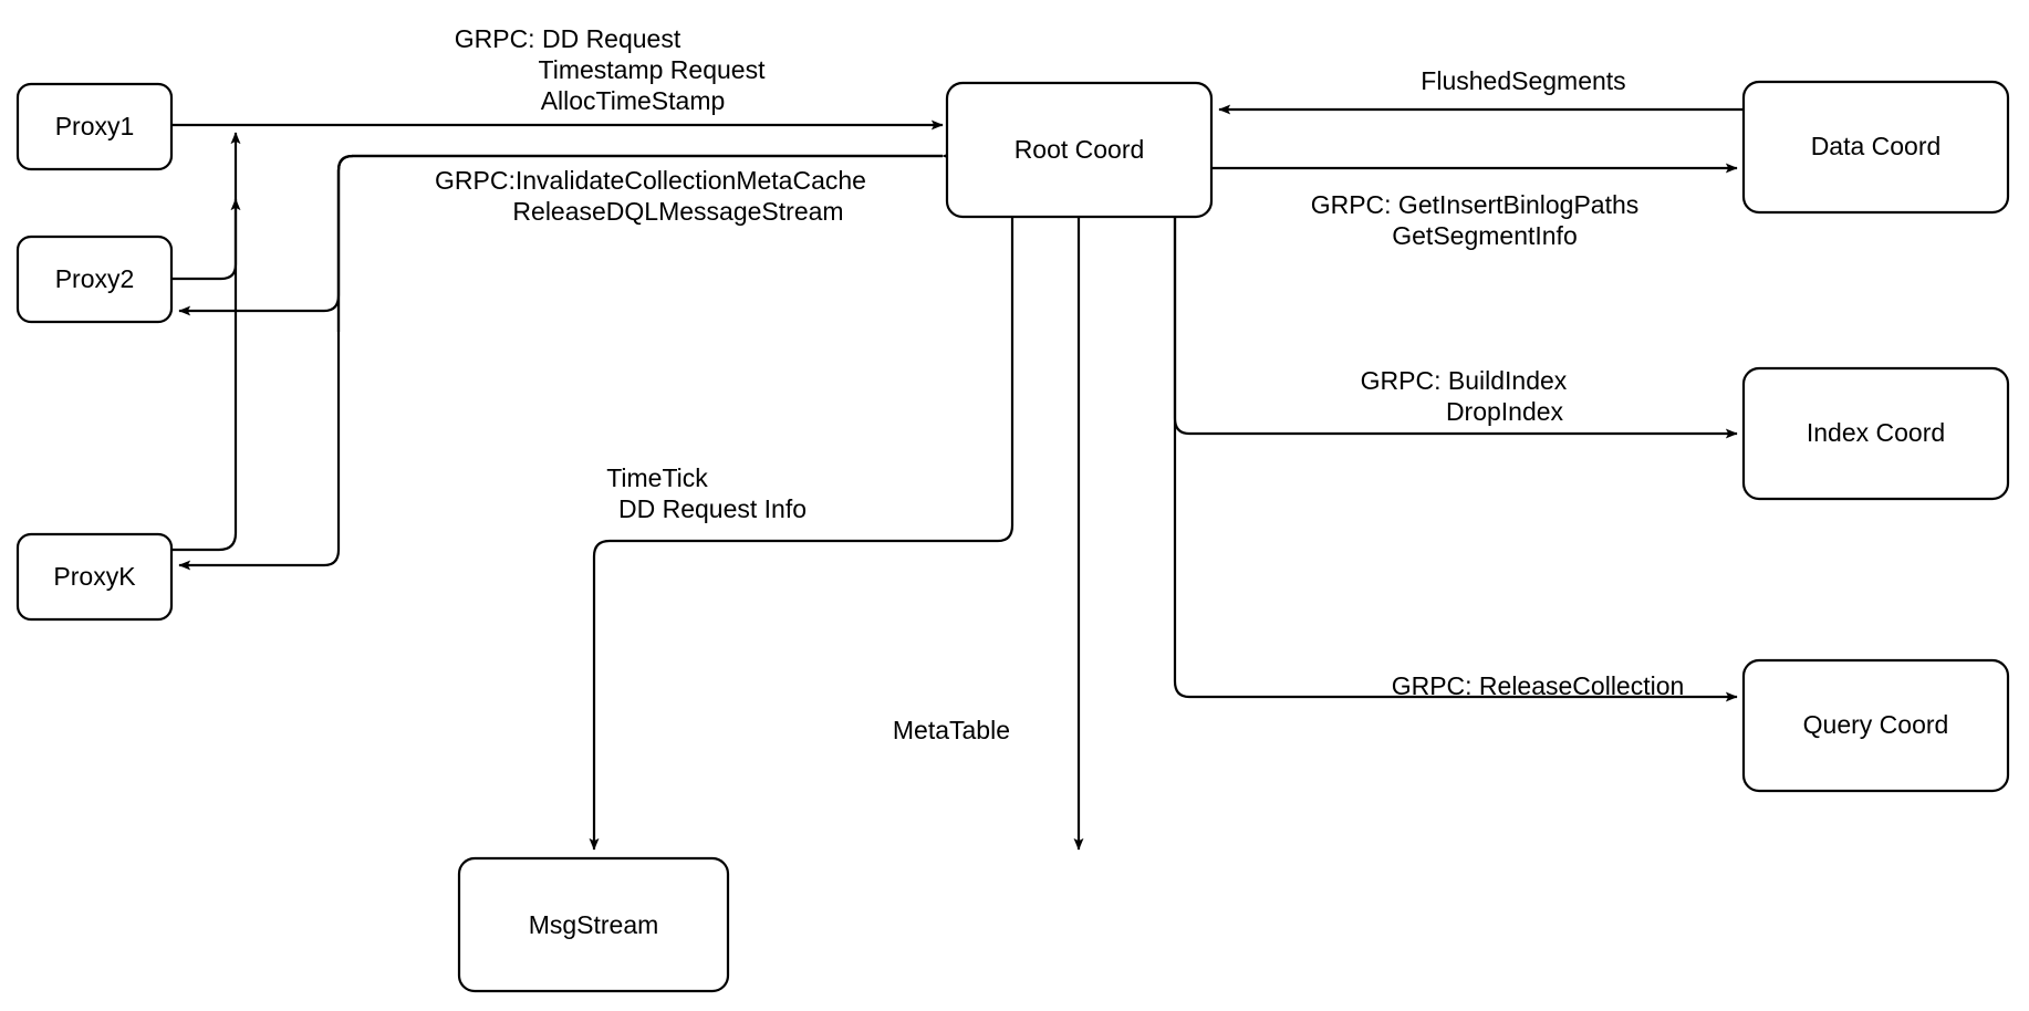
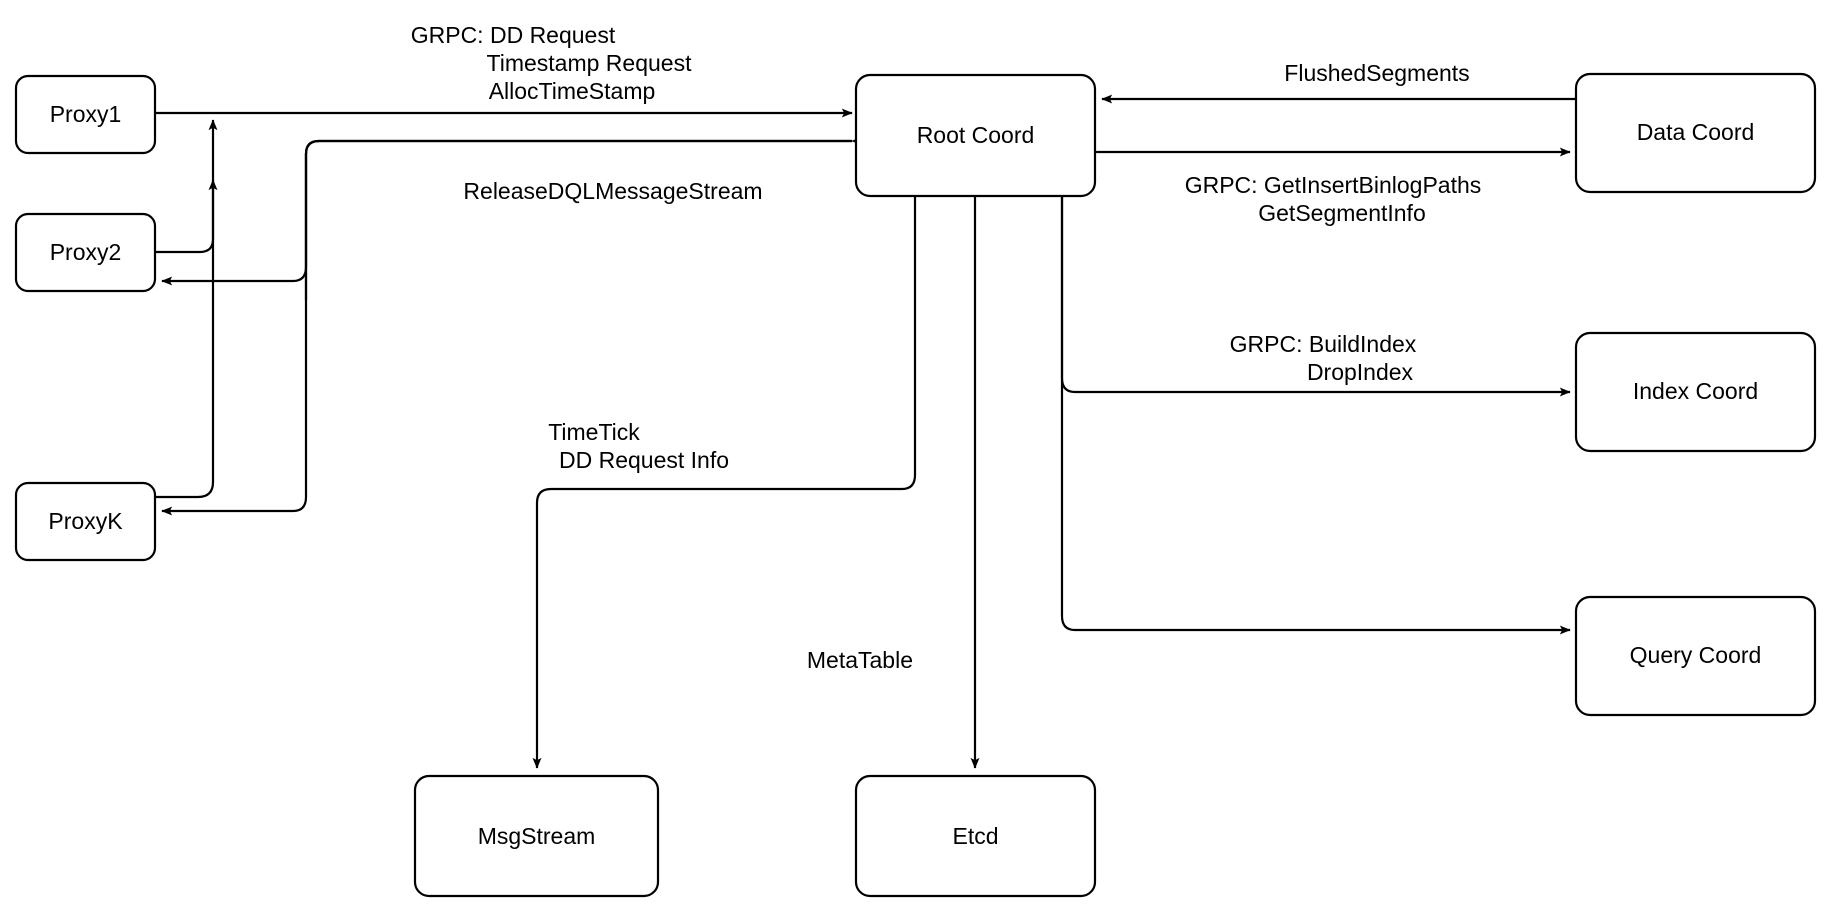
  Proxy1
  Proxy2
  ProxyK
  Root Coord
  Data Coord
  Index Coord
  Query Coord
  MsgStream
+ Etcd
  GRPC: DD Request
  Timestamp Request
  AllocTimeStamp
- GRPC:InvalidateCollectionMetaCache
  ReleaseDQLMessageStream
  FlushedSegments
  GRPC: GetInsertBinlogPaths
  GetSegmentInfo
  GRPC: BuildIndex
  DropIndex
- GRPC: ReleaseCollection
  TimeTick
  DD Request Info
  MetaTable
